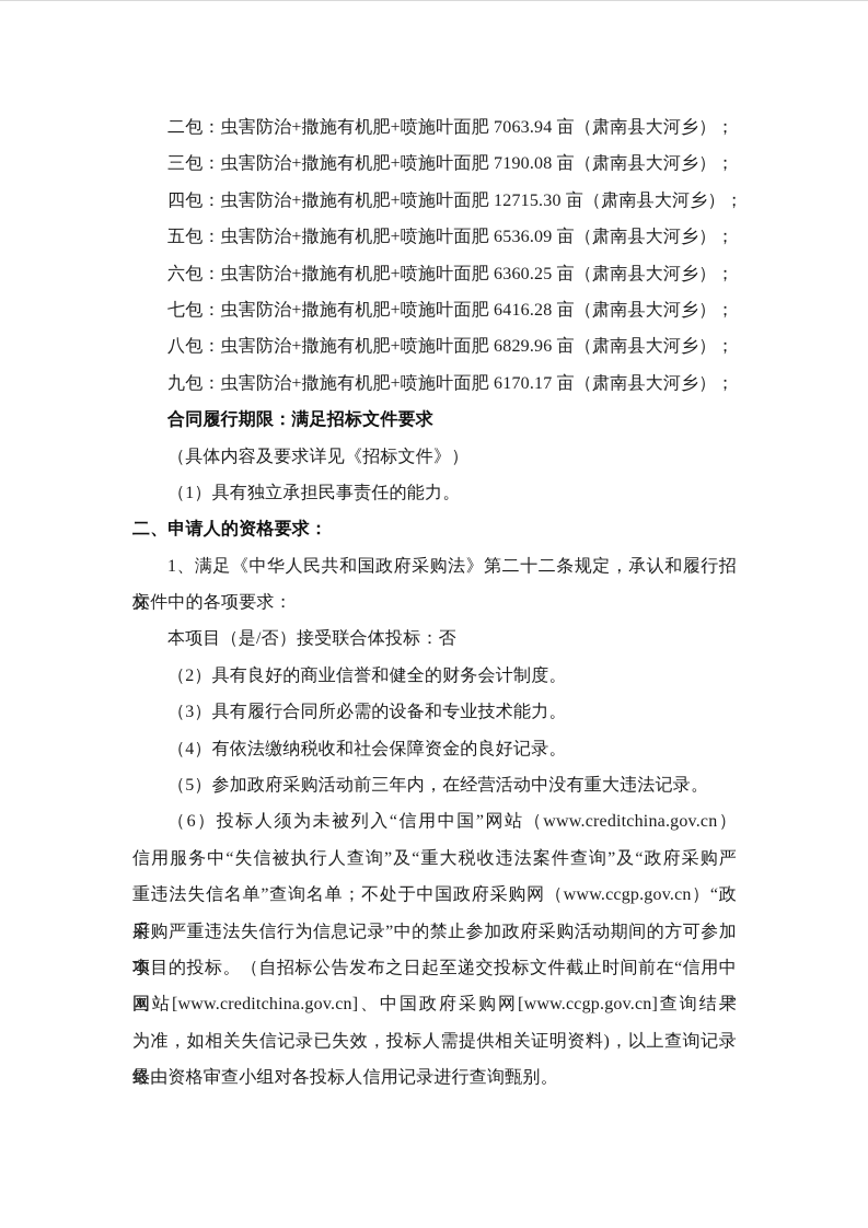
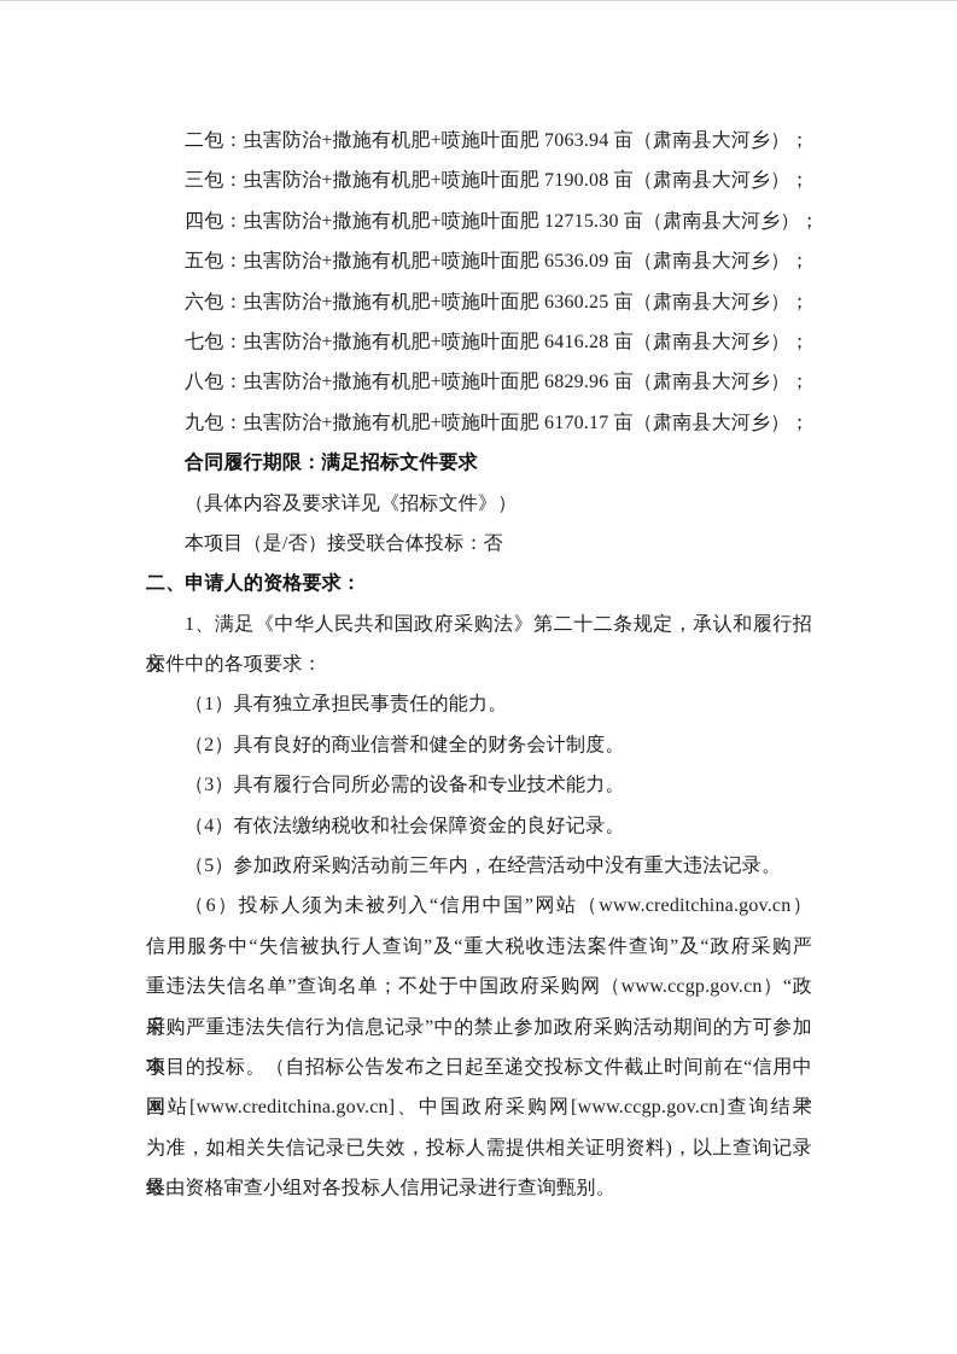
  二包：虫害防治+撒施有机肥+喷施叶面肥 7063.94 亩（肃南县大河乡）；
  三包：虫害防治+撒施有机肥+喷施叶面肥 7190.08 亩（肃南县大河乡）；
  四包：虫害防治+撒施有机肥+喷施叶面肥 12715.30 亩（肃南县大河乡）；
  五包：虫害防治+撒施有机肥+喷施叶面肥 6536.09 亩（肃南县大河乡）；
  六包：虫害防治+撒施有机肥+喷施叶面肥 6360.25 亩（肃南县大河乡）；
  七包：虫害防治+撒施有机肥+喷施叶面肥 6416.28 亩（肃南县大河乡）；
  八包：虫害防治+撒施有机肥+喷施叶面肥 6829.96 亩（肃南县大河乡）；
  九包：虫害防治+撒施有机肥+喷施叶面肥 6170.17 亩（肃南县大河乡）；
  合同履行期限：满足招标文件要求
  （具体内容及要求详见《招标文件》）
- （1）具有独立承担民事责任的能力。
+ 本项目（是/否）接受联合体投标：否
  二、申请人的资格要求：
  1、满足《中华人民共和国政府采购法》第二十二条规定，承认和履行招标
  文件中的各项要求：
- 本项目（是/否）接受联合体投标：否
+ （1）具有独立承担民事责任的能力。
  （2）具有良好的商业信誉和健全的财务会计制度。
  （3）具有履行合同所必需的设备和专业技术能力。
  （4）有依法缴纳税收和社会保障资金的良好记录。
  （5）参加政府采购活动前三年内，在经营活动中没有重大违法记录。
  （6）投标人须为未被列入“信用中国”网站（www.creditchina.gov.cn）
  信用服务中“失信被执行人查询”及“重大税收违法案件查询”及“政府采购严
  重违法失信名单”查询名单；不处于中国政府采购网（www.ccgp.gov.cn）“政府
  采购严重违法失信行为信息记录”中的禁止参加政府采购活动期间的方可参加本
  项目的投标。（自招标公告发布之日起至递交投标文件截止时间前在“信用中国”
  网站[www.creditchina.gov.cn]、中国政府采购网[www.ccgp.gov.cn]查询结果
  为准，如相关失信记录已失效，投标人需提供相关证明资料)，以上查询记录最
  终由资格审查小组对各投标人信用记录进行查询甄别。
